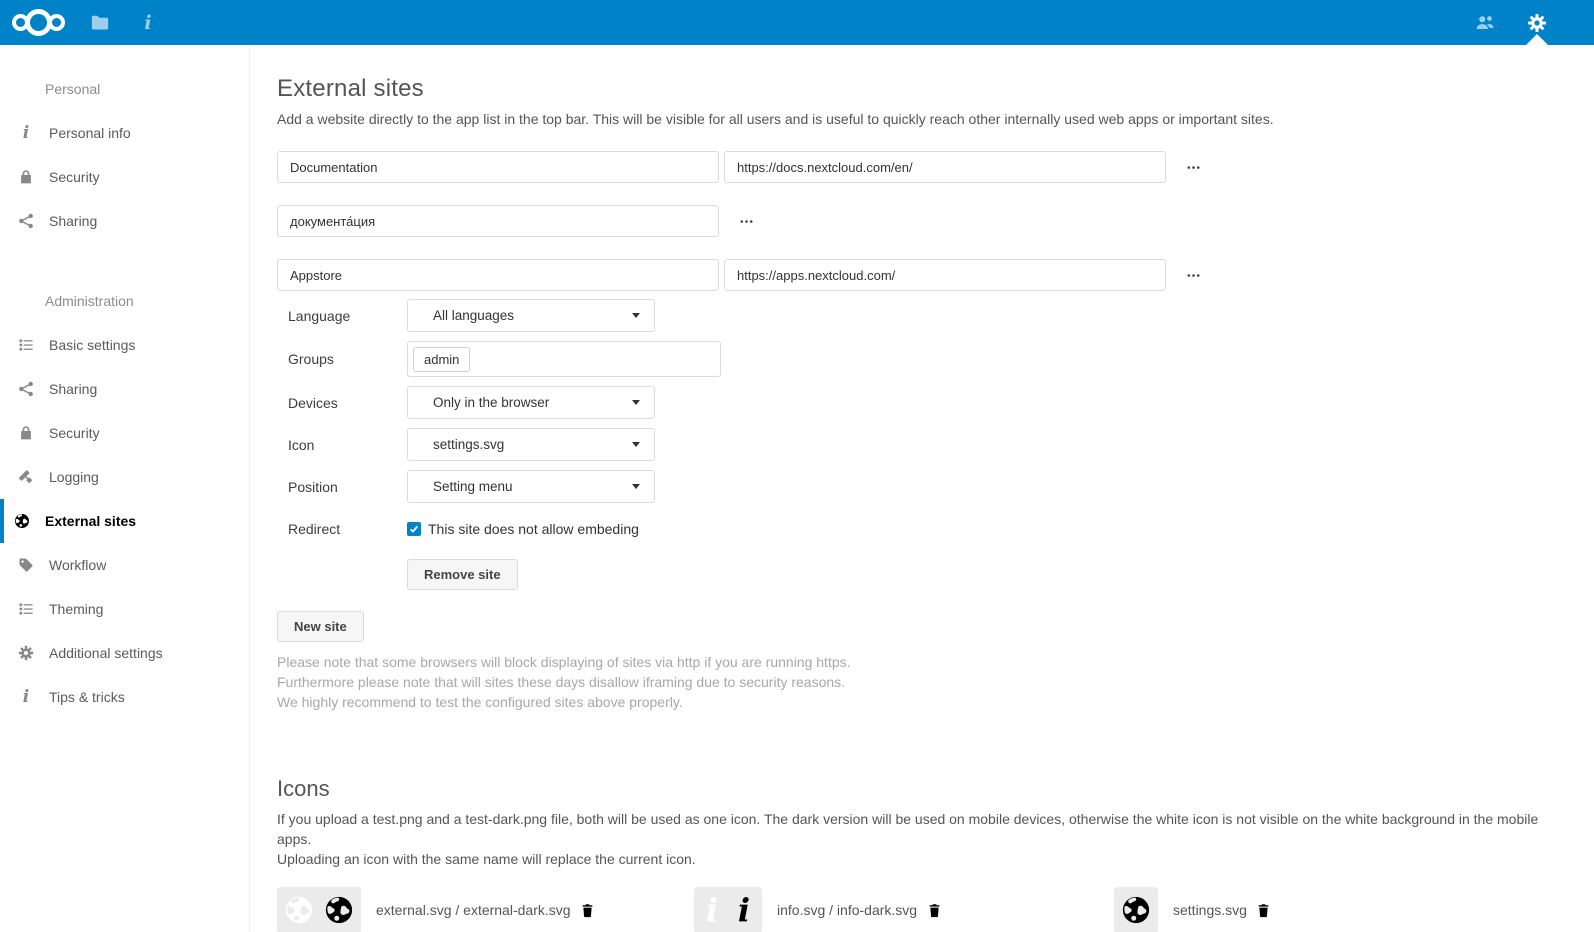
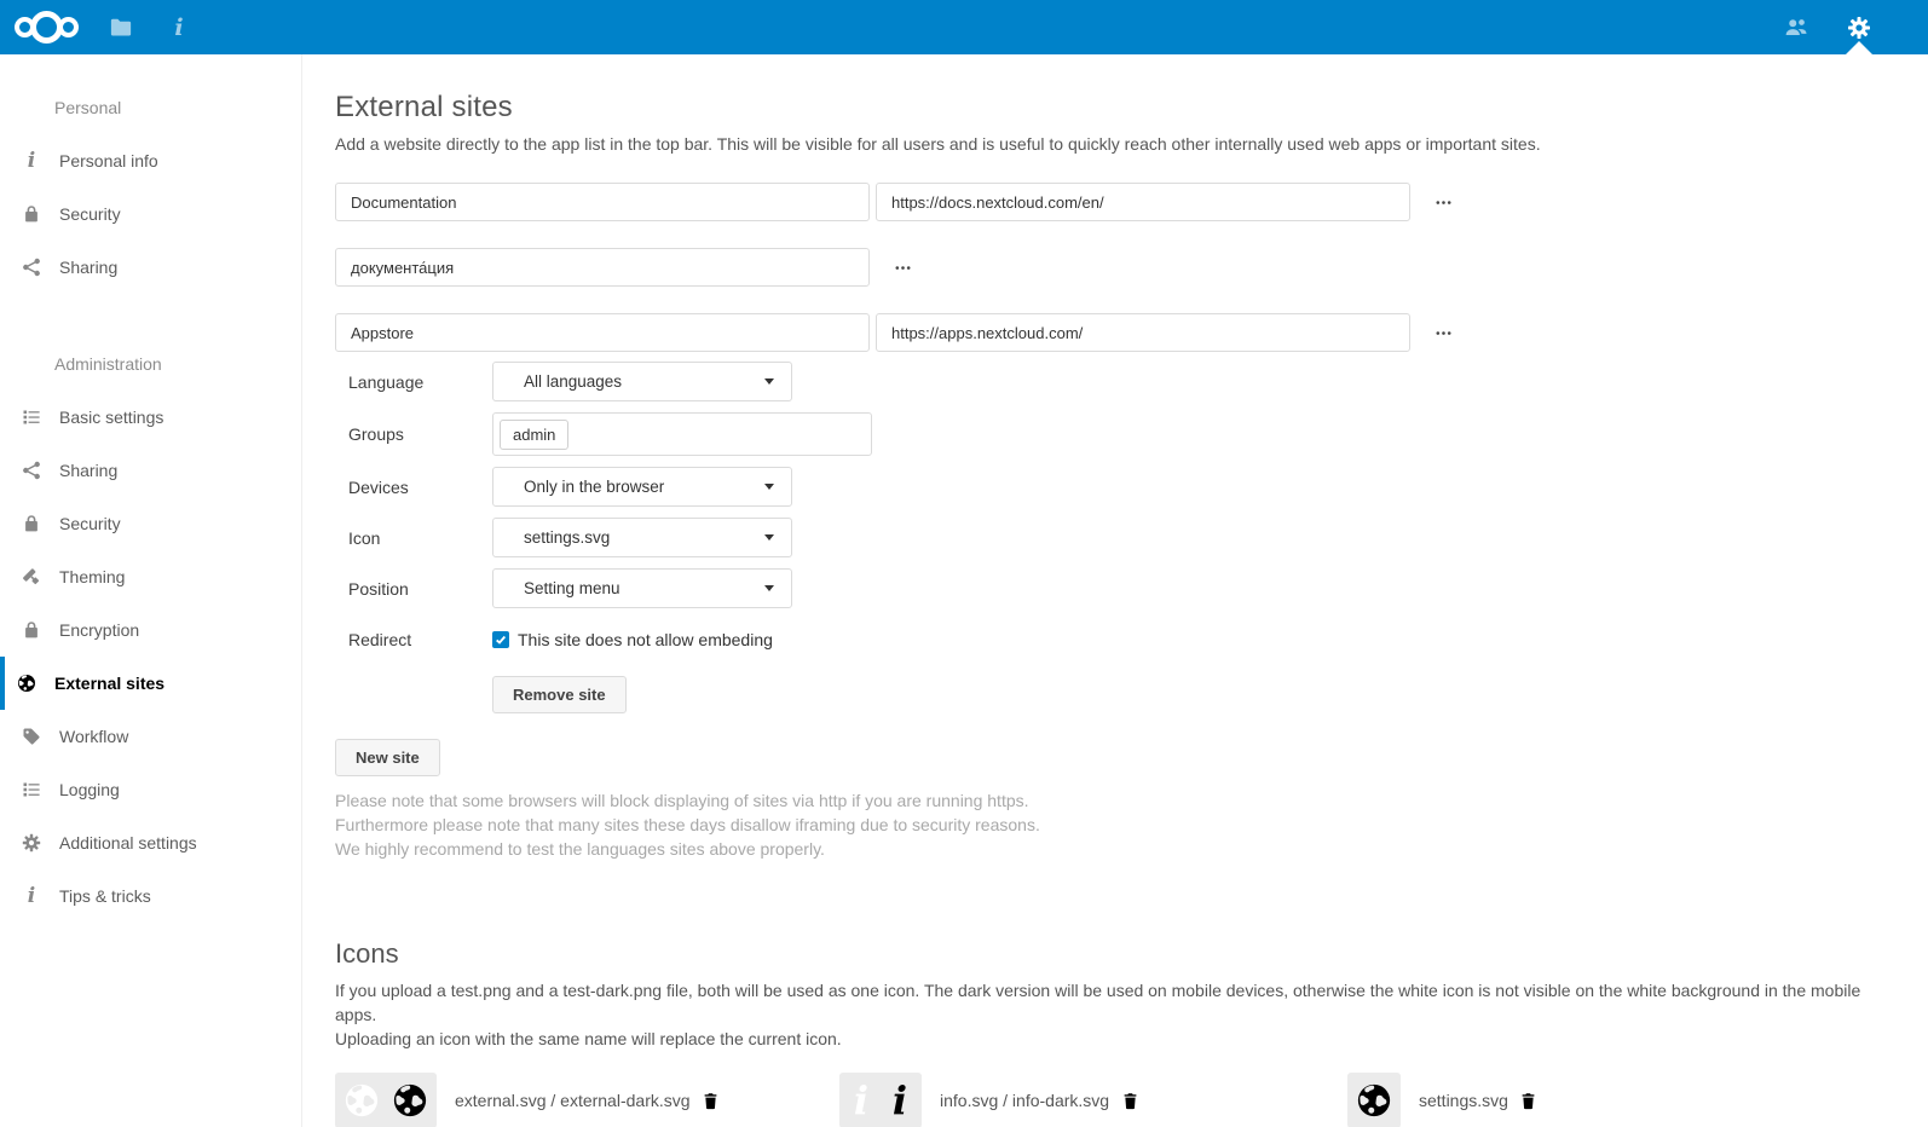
  i
  Personal
  i
  Personal info
  Security
  Sharing
  Administration
  Basic settings
  Sharing
  Security
- Logging
+ Theming
+ Encryption
  External sites
  Workflow
- Theming
+ Logging
  Additional settings
  i
  Tips & tricks
  External sites
  Add a website directly to the app list in the top bar. This will be visible for all users and is useful to quickly reach other internally used web apps or important sites.
  Documentation
  https://docs.nextcloud.com/en/
  документа́ция
  Appstore
  https://apps.nextcloud.com/
  Language
  All languages
  Groups
  admin
  Devices
  Only in the browser
  Icon
  settings.svg
  Position
  Setting menu
  Redirect
  This site does not allow embeding
  Remove site
  New site
  Please note that some browsers will block displaying of sites via http if you are running https.
- Furthermore please note that will sites these days disallow iframing due to security reasons.
+ Furthermore please note that many sites these days disallow iframing due to security reasons.
- We highly recommend to test the configured sites above properly.
+ We highly recommend to test the languages sites above properly.
  Icons
  If you upload a test.png and a test-dark.png file, both will be used as one icon. The dark version will be used on mobile devices, otherwise the white icon is not visible on the white background in the mobile apps.
  Uploading an icon with the same name will replace the current icon.
  external.svg / external-dark.svg
  i
  info.svg / info-dark.svg
  settings.svg
